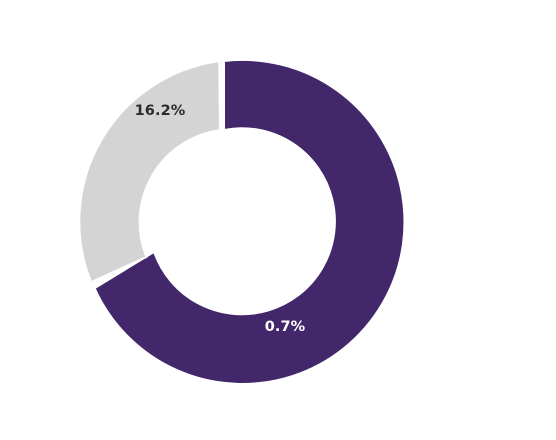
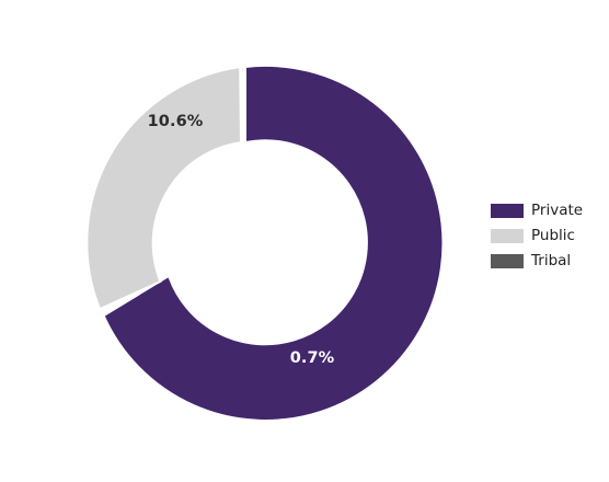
  0.7%
- 16.2%
+ 10.6%
+ Private
+ Public
+ Tribal
